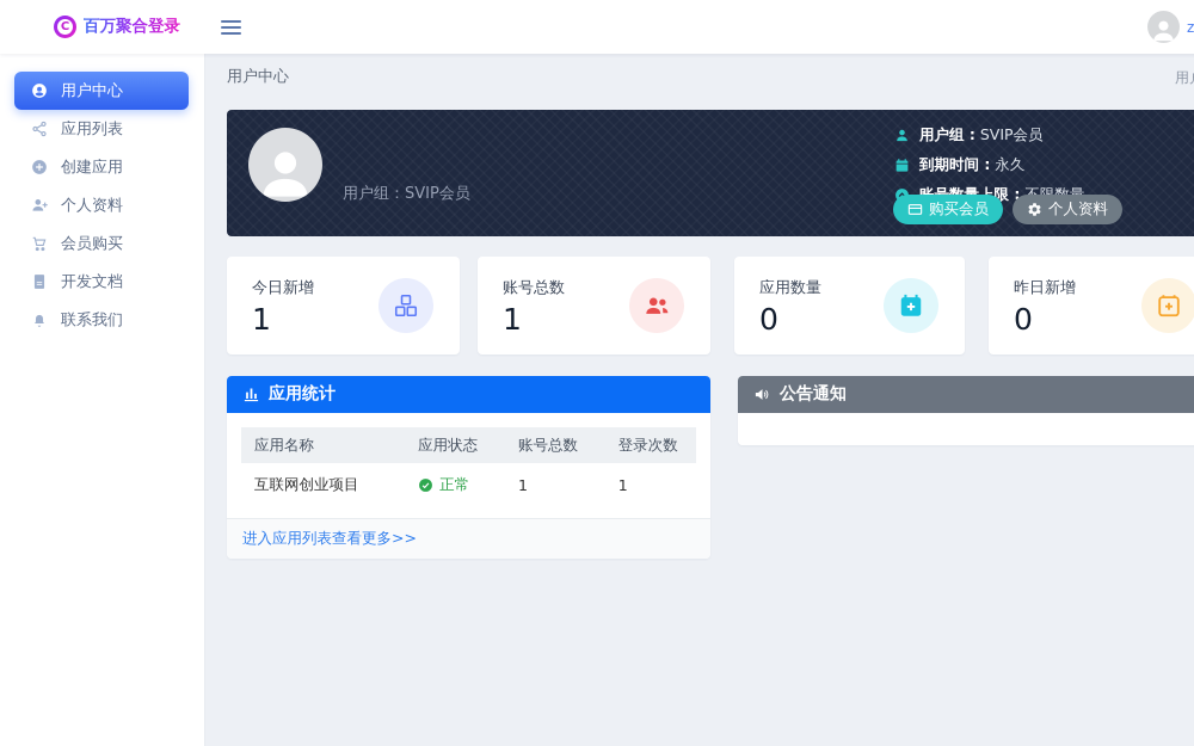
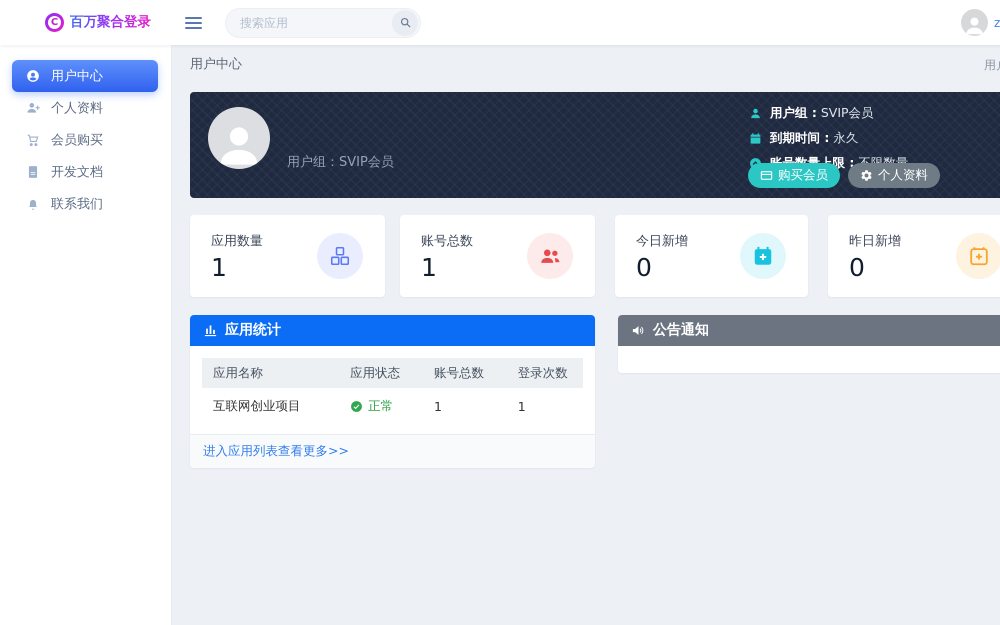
  C
  百万聚合登录
+ 搜索应用
  用户中心
- 应用列表
- 创建应用
  个人资料
  会员购买
  开发文档
  联系我们
  用户中心
  用户组：SVIP会员
  用户组 :
  SVIP会员
  到期时间 :
  永久
  购买会员
  个人资料
- 今日新增
+ 应用数量
  1
  账号总数
  1
- 应用数量
+ 今日新增
  0
  昨日新增
  0
  应用统计
  应用名称
  应用状态
  账号总数
  登录次数
  互联网创业项目
  正常
  1
  1
  进入应用列表查看更多>>
  公告通知
